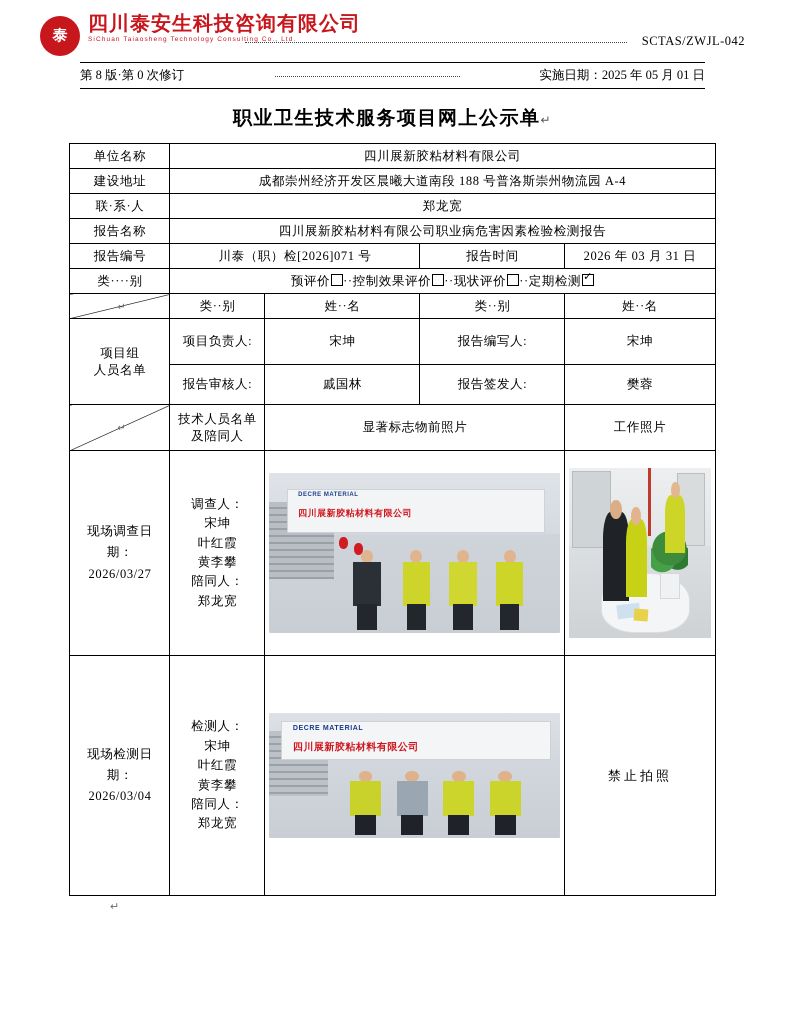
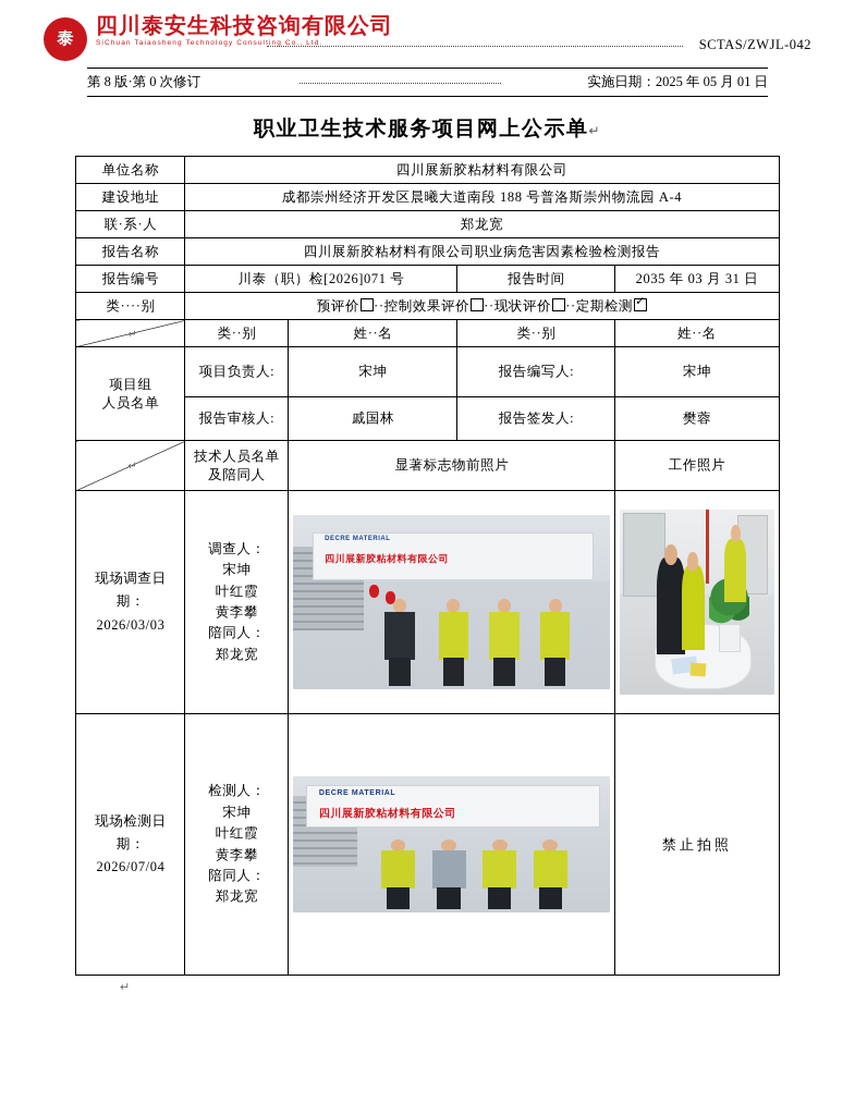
  泰
  四川泰安生科技咨询有限公司
  SCTAS/ZWJL-042
  第 8 版·第 0 次修订
  实施日期：2025 年 05 月 01 日
  职业卫生技术服务项目网上公示单↵
  单位名称	四川展新胶粘材料有限公司
  建设地址	成都崇州经济开发区晨曦大道南段 188 号普洛斯崇州物流园 A-4
  联·系·人	郑龙宽
  报告名称	四川展新胶粘材料有限公司职业病危害因素检验检测报告
- 报告编号	川泰（职）检[2026]071 号	报告时间	2026 年 03 月 31 日
+ 报告编号	川泰（职）检[2026]071 号	报告时间	2035 年 03 月 31 日
  类····别	预评价 ··控制效果评价 ··现状评价 ··定期检测
  ↵	类··别	姓··名	类··别	姓··名
  项目组 人员名单	项目负责人:	宋坤	报告编写人:	宋坤
  报告审核人:	戚国林	报告签发人:	樊蓉
  ↵	技术人员名单 及陪同人	显著标志物前照片	工作照片
- 现场调查日期： 2026/03/27	调查人： 宋坤 叶红霞 黄李攀 陪同人： 郑龙宽	四川展新胶粘材料有限公司
+ 现场调查日期： 2026/03/03	调查人： 宋坤 叶红霞 黄李攀 陪同人： 郑龙宽	四川展新胶粘材料有限公司
- 现场检测日期： 2026/03/04	检测人： 宋坤 叶红霞 黄李攀 陪同人： 郑龙宽	四川展新胶粘材料有限公司	禁止拍照
+ 现场检测日期： 2026/07/04	检测人： 宋坤 叶红霞 黄李攀 陪同人： 郑龙宽	四川展新胶粘材料有限公司	禁止拍照
  ↵
